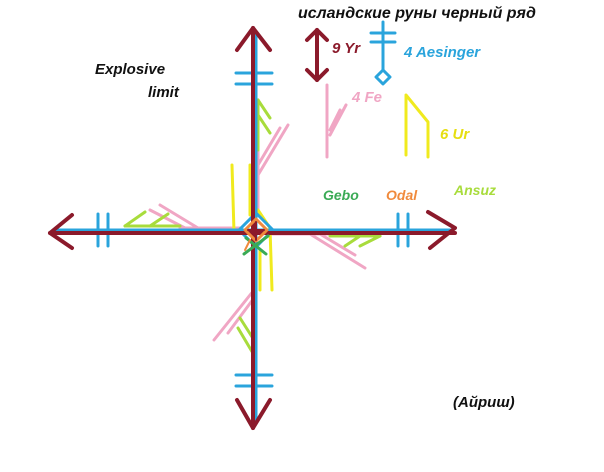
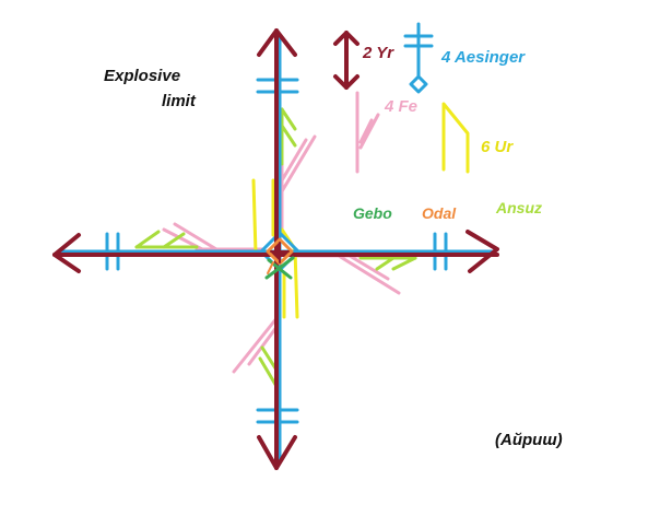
- исландские руны черный ряд
  Explosive
  limit
- 9 Yr
+ 2 Yr
  4 Aesinger
  4 Fe
  6 Ur
  Gebo
  Odal
  Ansuz
  (Айриш)
